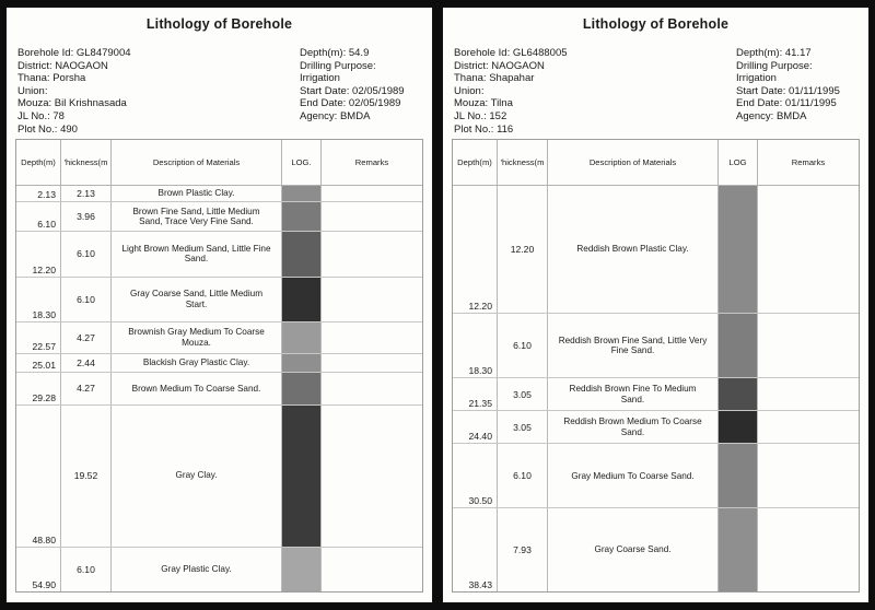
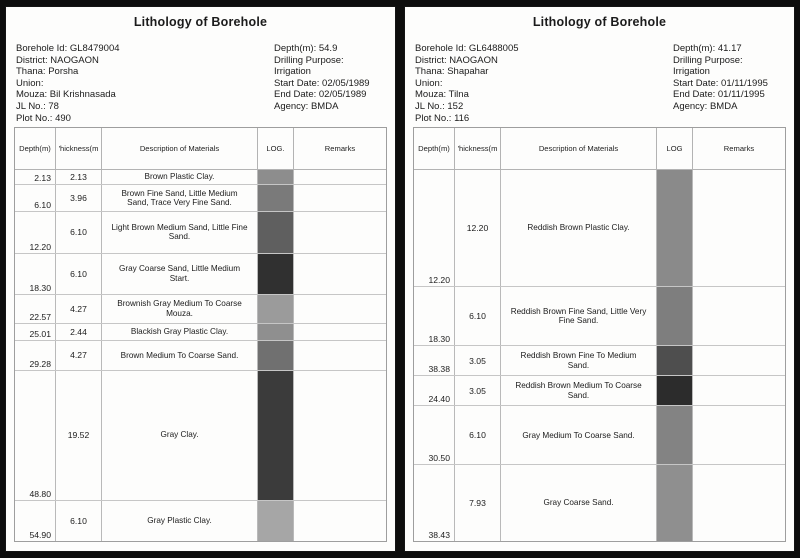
  Lithology of Borehole
  Borehole Id: GL8479004
  District: NAOGAON
  Thana: Porsha
  Union:
  Mouza: Bil Krishnasada
  JL No.: 78
  Plot No.: 490
  Depth(m): 54.9
  Drilling Purpose:
  Irrigation
  Start Date: 02/05/1989
  End Date: 02/05/1989
  Agency: BMDA
  Depth(m)
  'hickness(m
  Description of Materials
  LOG.
  Remarks
  2.13
  2.13
  Brown Plastic Clay.
  6.10
  3.96
  Brown Fine Sand, Little Medium Sand, Trace Very Fine Sand.
  12.20
  6.10
  Light Brown Medium Sand, Little Fine Sand.
  18.30
  6.10
  Gray Coarse Sand, Little Medium Start.
  22.57
  4.27
  Brownish Gray Medium To Coarse Mouza.
  25.01
  2.44
  Blackish Gray Plastic Clay.
  29.28
  4.27
  Brown Medium To Coarse Sand.
  48.80
  19.52
  Gray Clay.
  54.90
  6.10
  Gray Plastic Clay.
  Lithology of Borehole
  Borehole Id: GL6488005
  District: NAOGAON
  Thana: Shapahar
  Union:
  Mouza: Tilna
  JL No.: 152
  Plot No.: 116
  Depth(m): 41.17
  Drilling Purpose:
  Irrigation
  Start Date: 01/11/1995
  End Date: 01/11/1995
  Agency: BMDA
  Depth(m)
  'hickness(m
  Description of Materials
  LOG
  Remarks
  12.20
  12.20
  Reddish Brown Plastic Clay.
  18.30
  6.10
  Reddish Brown Fine Sand, Little Very Fine Sand.
- 21.35
+ 38.38
  3.05
  Reddish Brown Fine To Medium Sand.
  24.40
  3.05
  Reddish Brown Medium To Coarse Sand.
  30.50
  6.10
  Gray Medium To Coarse Sand.
  38.43
  7.93
  Gray Coarse Sand.
